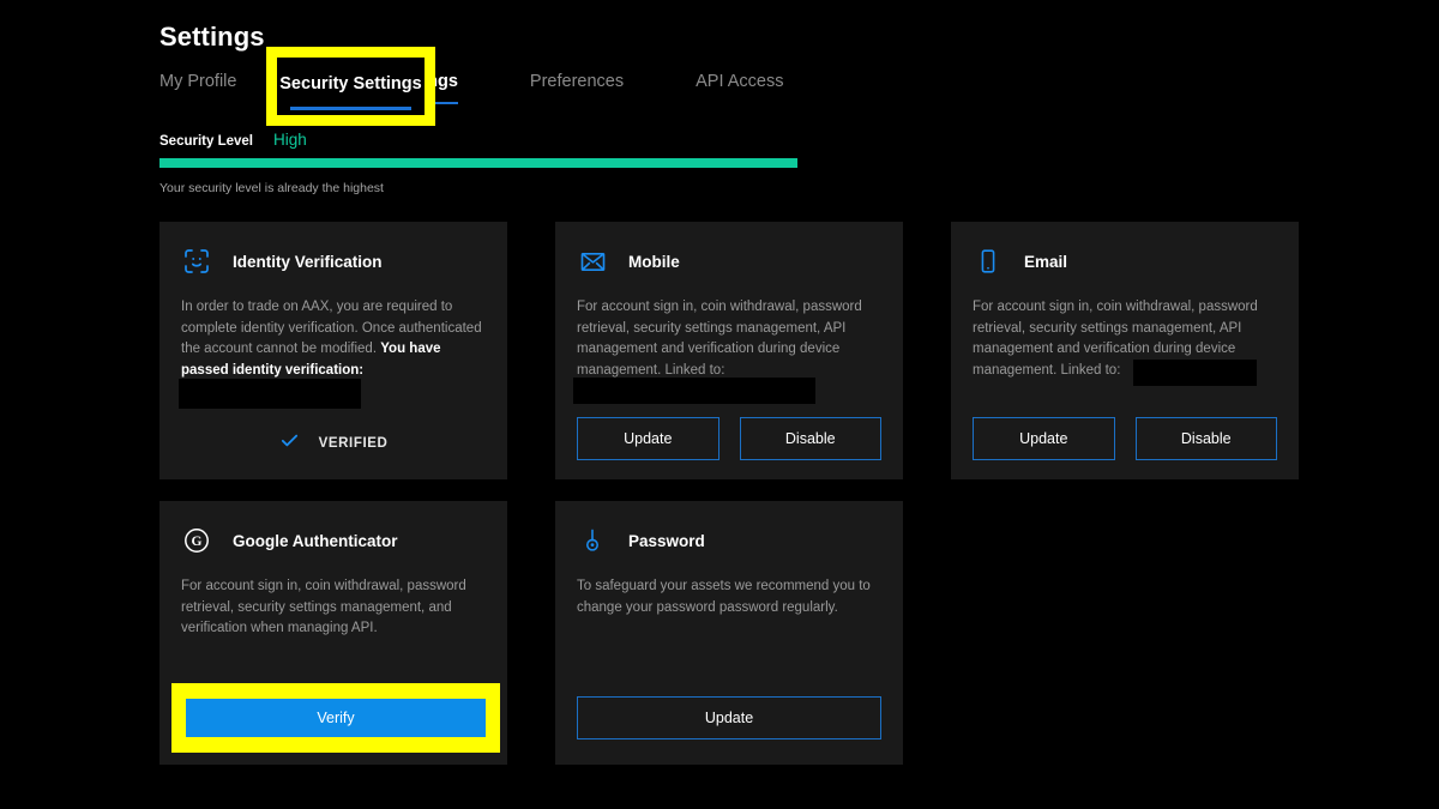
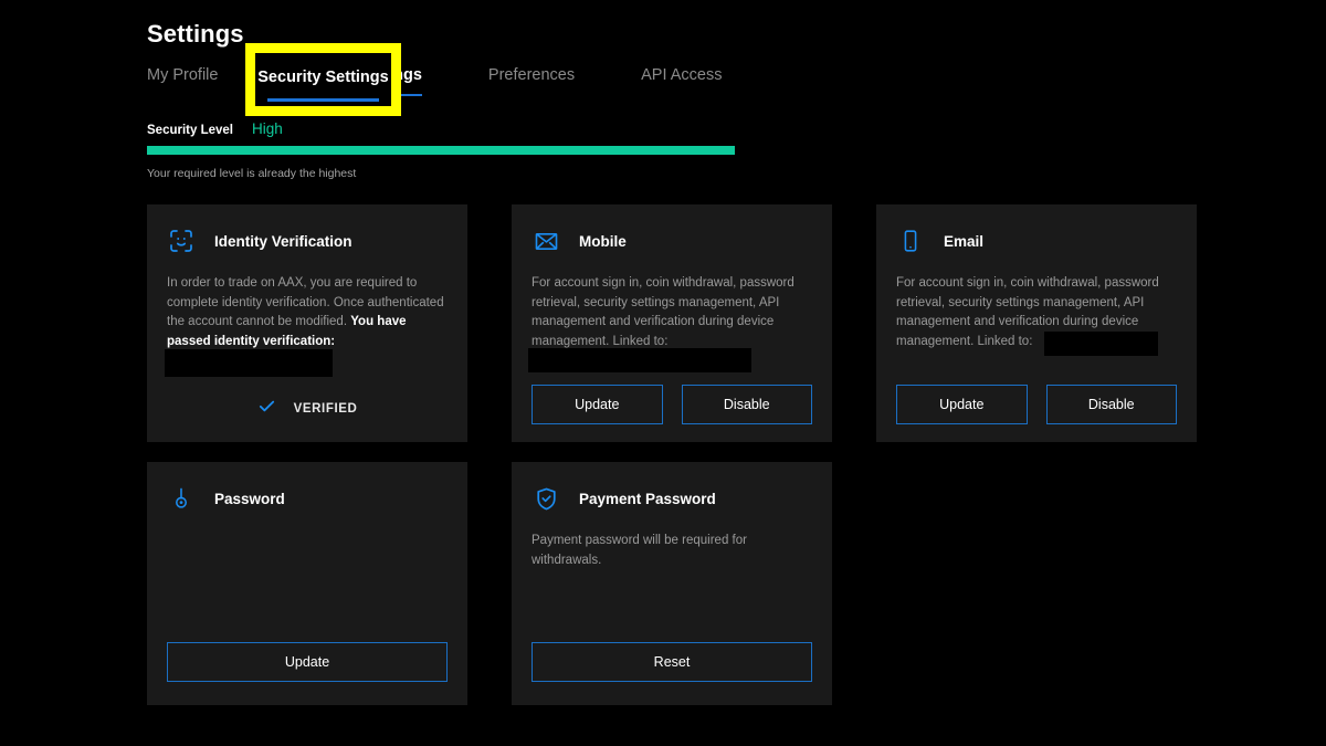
  Settings
  My Profile
  Preferences
  API Access
  Security Settings
  Security Level
  High
- Your security level is already the highest
+ Your required level is already the highest
  Identity Verification
  In order to trade on AAX, you are required to complete identity verification. Once authenticated the account cannot be modified. You have passed identity verification:
  VERIFIED
  Mobile
  For account sign in, coin withdrawal, password retrieval, security settings management, API management and verification during device management. Linked to:
  Update
  Disable
  Email
  For account sign in, coin withdrawal, password retrieval, security settings management, API management and verification during device management. Linked to:
  Update
  Disable
- G
- Google Authenticator
- For account sign in, coin withdrawal, password retrieval, security settings management, and verification when managing API.
- Verify
  Password
- To safeguard your assets we recommend you to change your password password regularly.
  Update
+ Payment Password
+ Payment password will be required for withdrawals.
+ Reset
